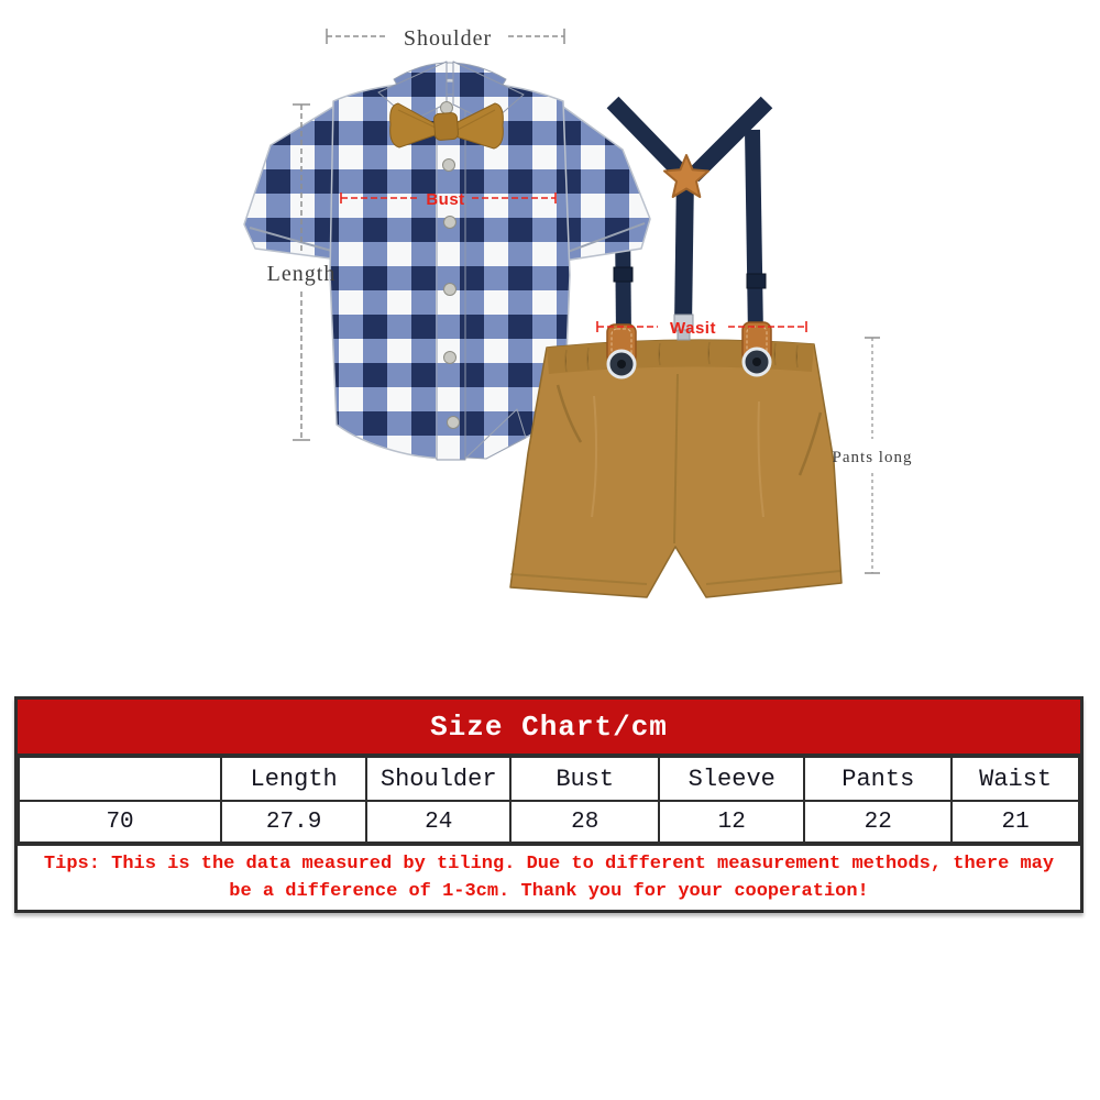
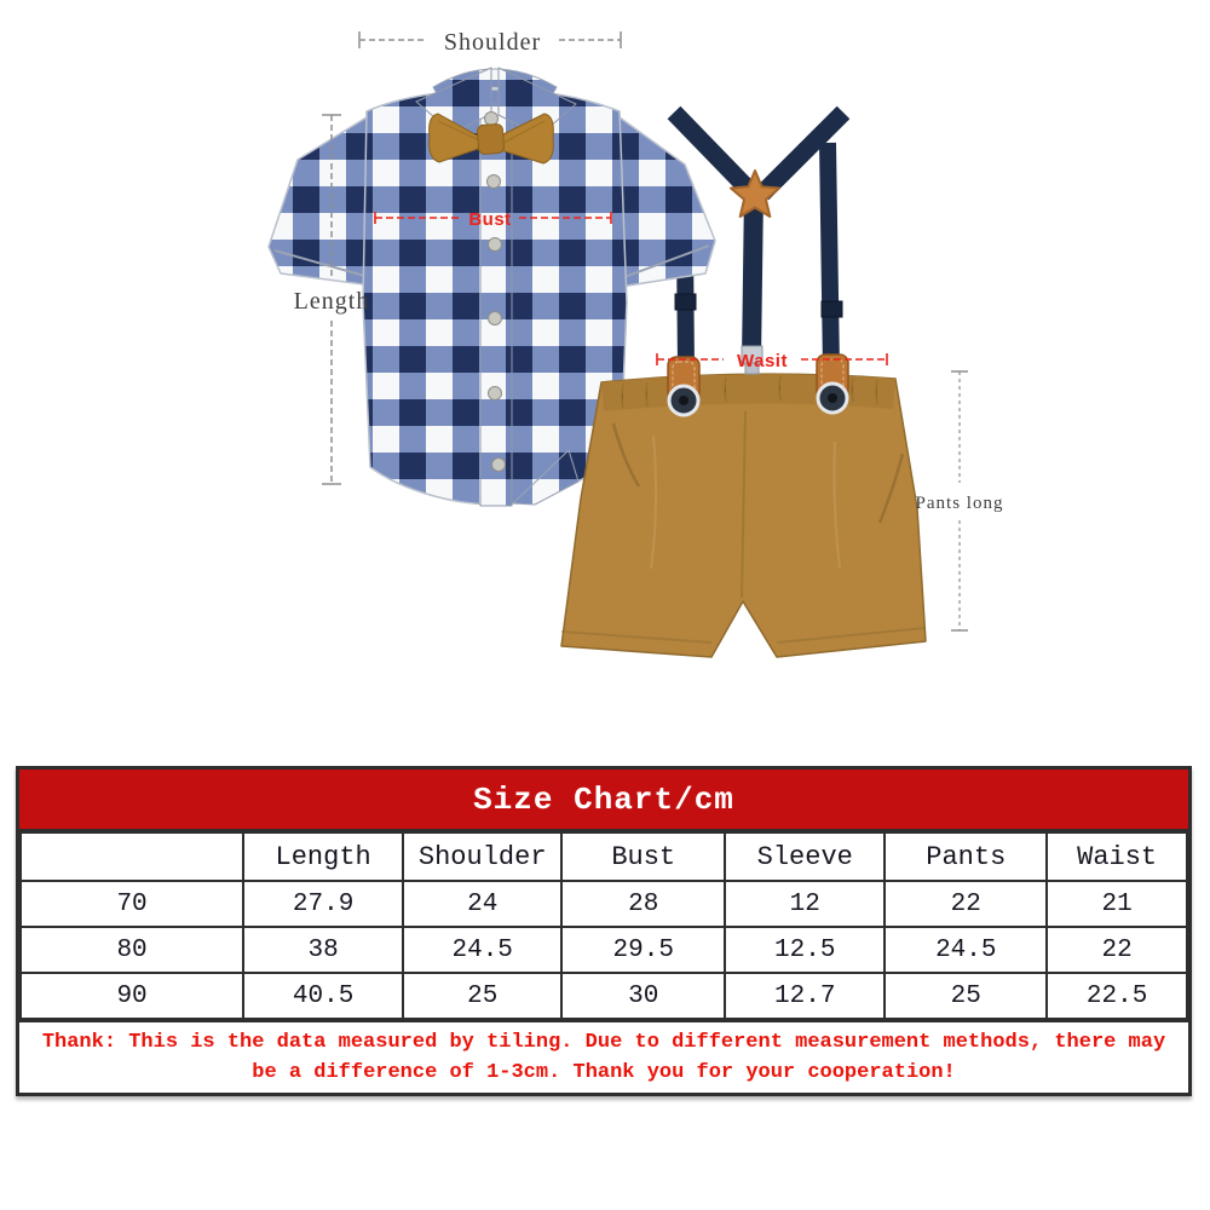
  Shoulder
  Length
  Pants long
  Bust
  Wasit
  Size Chart/cm
  	Length	Shoulder	Bust	Sleeve	Pants	Waist
  70	27.9	24	28	12	22	21
+ 80	38	24.5	29.5	12.5	24.5	22
+ 90	40.5	25	30	12.7	25	22.5
- Tips: This is the data measured by tiling. Due to different measurement methods, there may
+ Thank: This is the data measured by tiling. Due to different measurement methods, there may
  be a difference of 1-3cm. Thank you for your cooperation!
